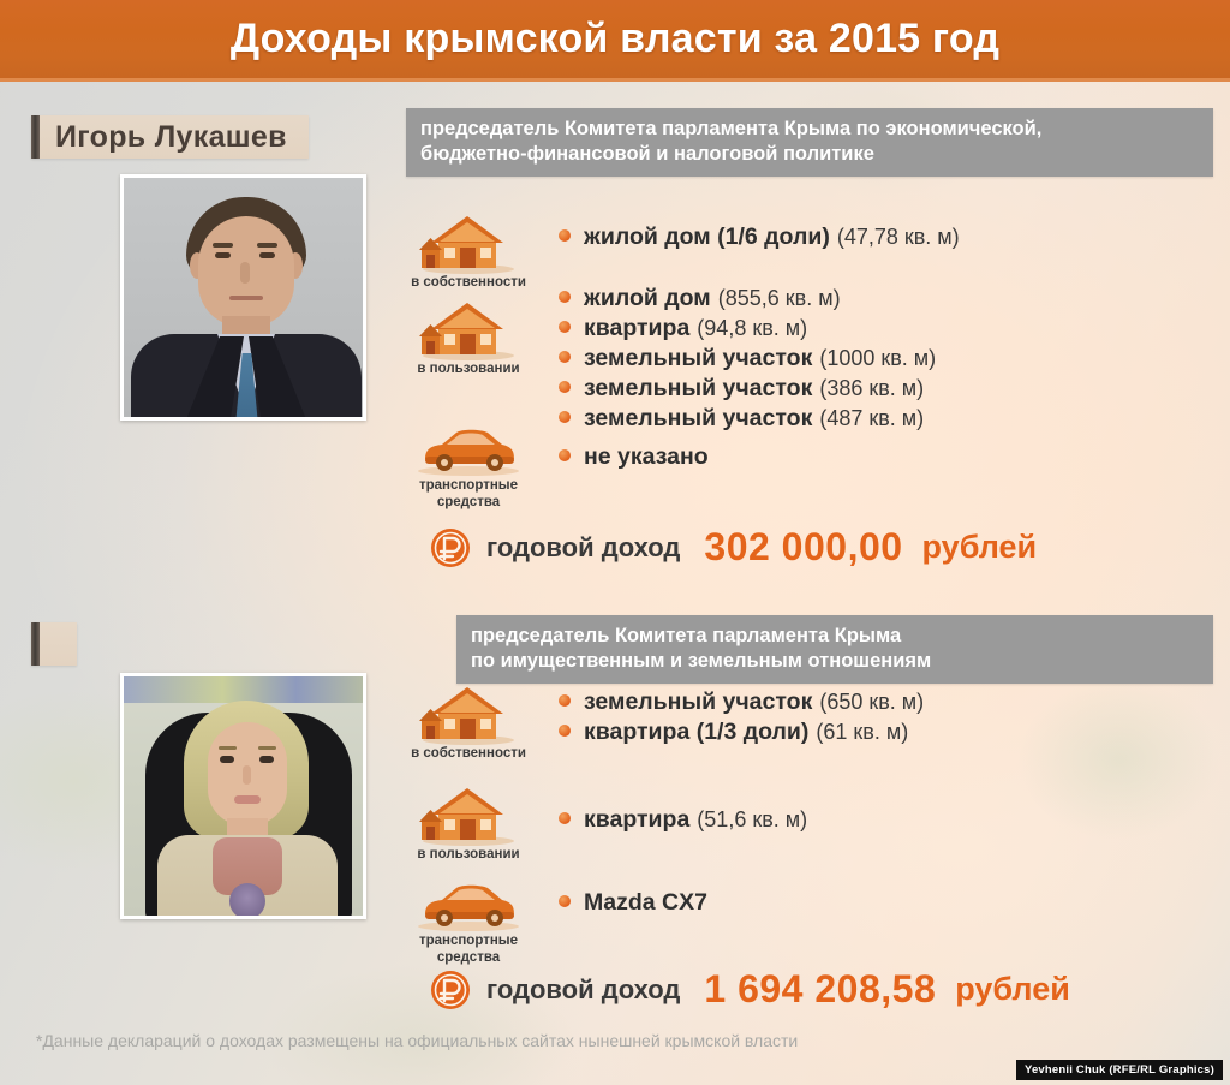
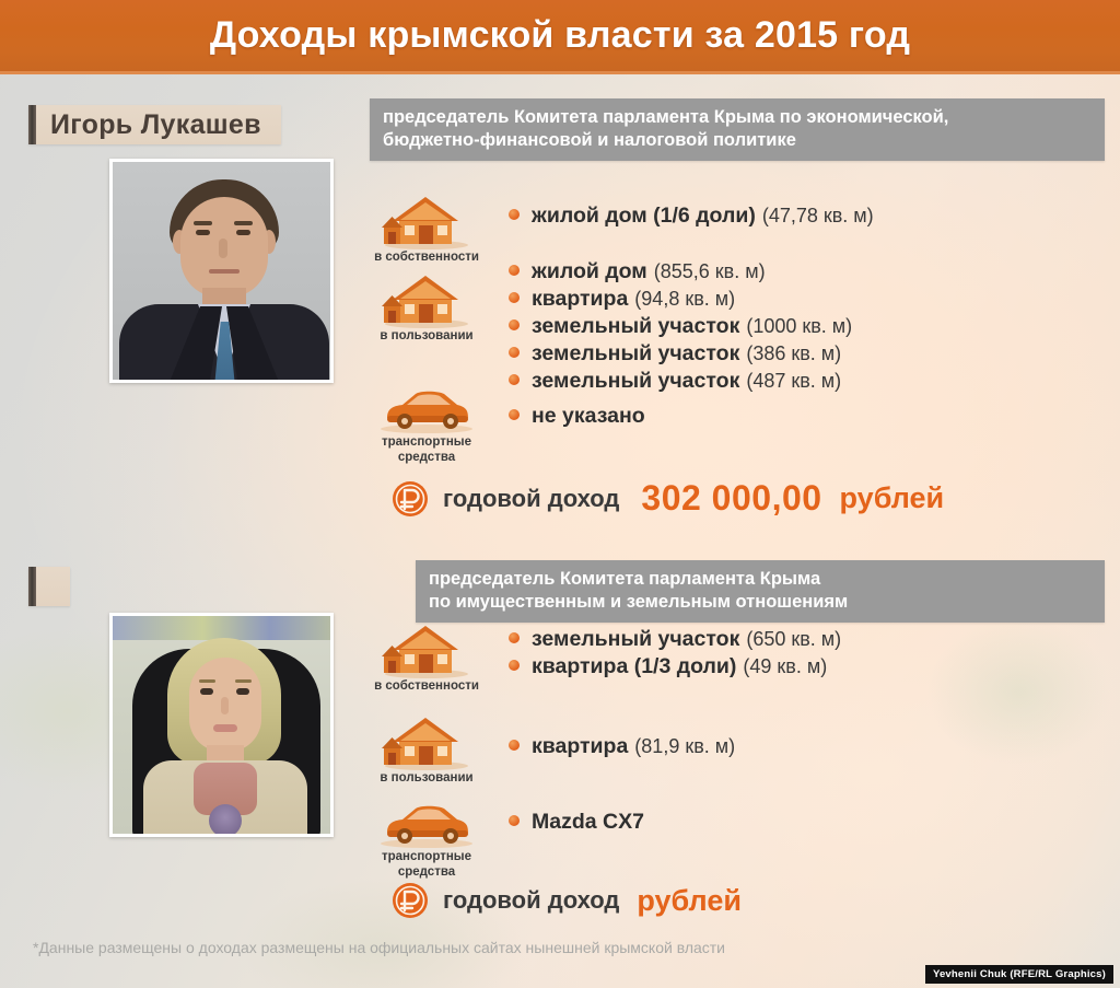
  Доходы крымской власти за 2015 год
  Игорь Лукашев
  председатель Комитета парламента Крыма по экономической,
  бюджетно-финансовой и налоговой политике
  в собственности
  в пользовании
  транспортные
  средства
  жилой дом (1/6 доли)
  (47,78 кв. м)
  жилой дом
  (855,6 кв. м)
  квартира
  (94,8 кв. м)
  земельный участок
  (1000 кв. м)
  земельный участок
  (386 кв. м)
  земельный участок
  (487 кв. м)
  не указано
  годовой доход
  302 000,00
  рублей
  председатель Комитета парламента Крыма
  по имущественным и земельным отношениям
  в собственности
  в пользовании
  транспортные
  средства
  земельный участок
  (650 кв. м)
  квартира (1/3 доли)
- (61 кв. м)
+ (49 кв. м)
  квартира
- (51,6 кв. м)
+ (81,9 кв. м)
  Mazda CX7
  годовой доход
- 1 694 208,58
  рублей
- *Данные деклараций о доходах размещены на официальных сайтах нынешней крымской власти
+ *Данные размещены о доходах размещены на официальных сайтах нынешней крымской власти
  Yevhenii Chuk (RFE/RL Graphics)
